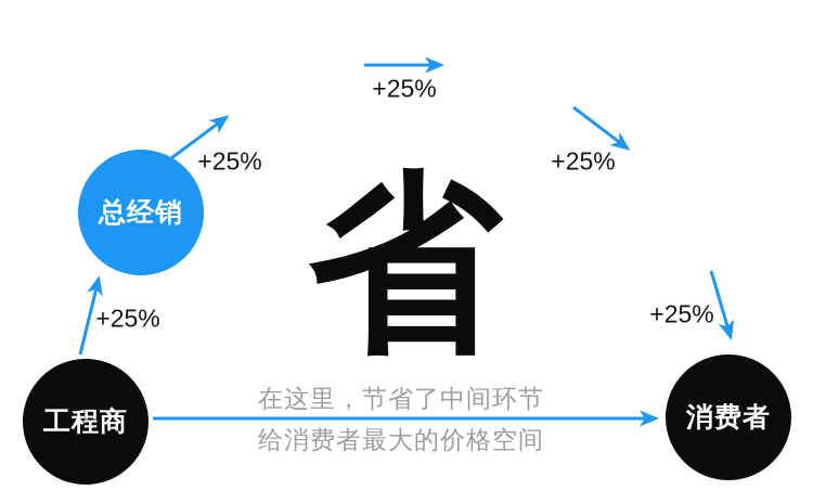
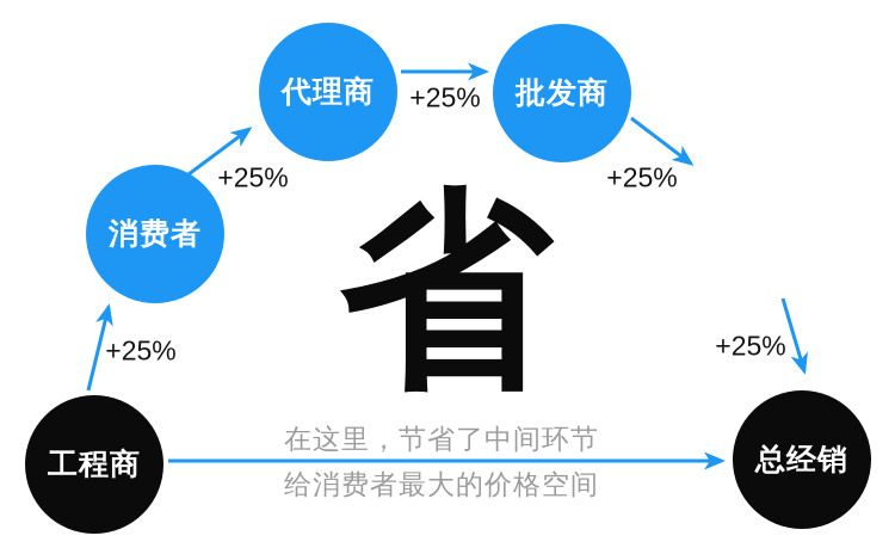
  工程商
- 总经销
+ 消费者
+ 代理商
+ 批发商
- 消费者
+ 总经销
  +25%
  +25%
  +25%
  +25%
  +25%
  省
  在这里，节省了中间环节
  给消费者最大的价格空间
